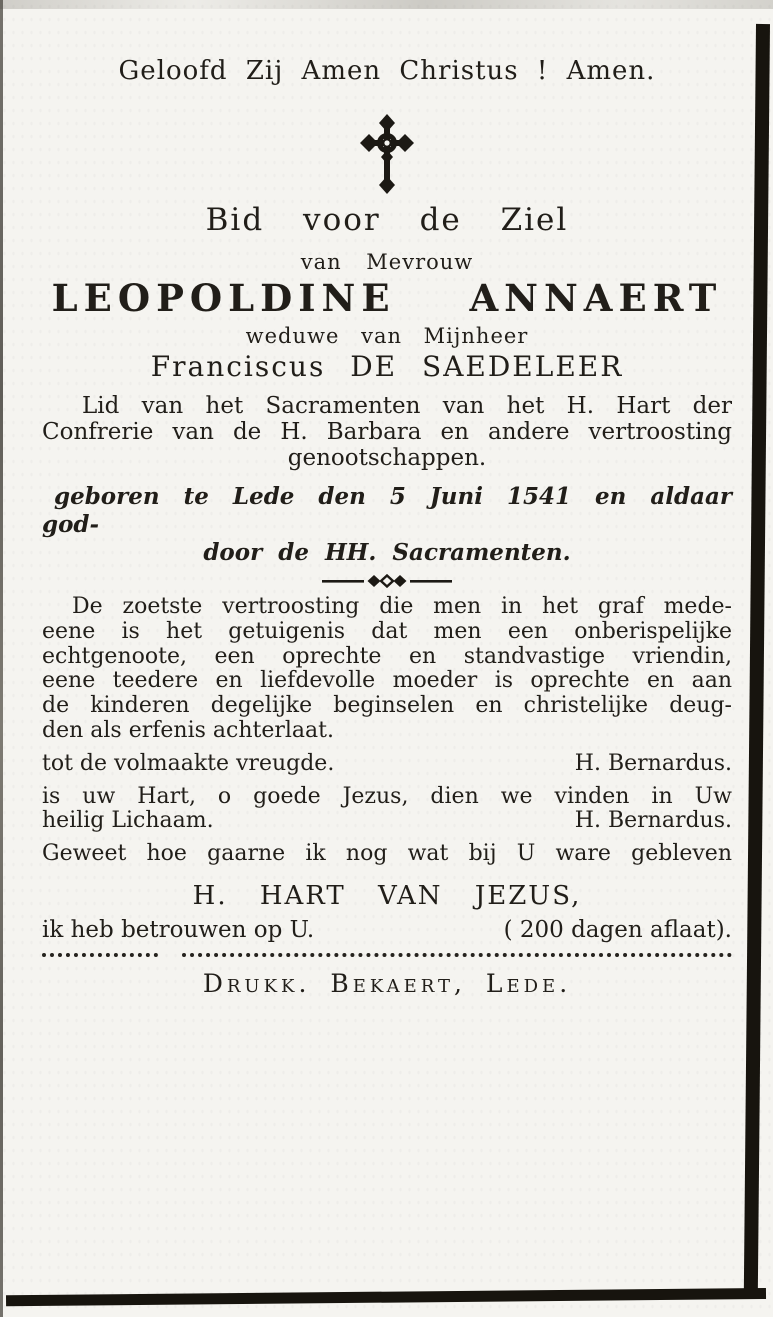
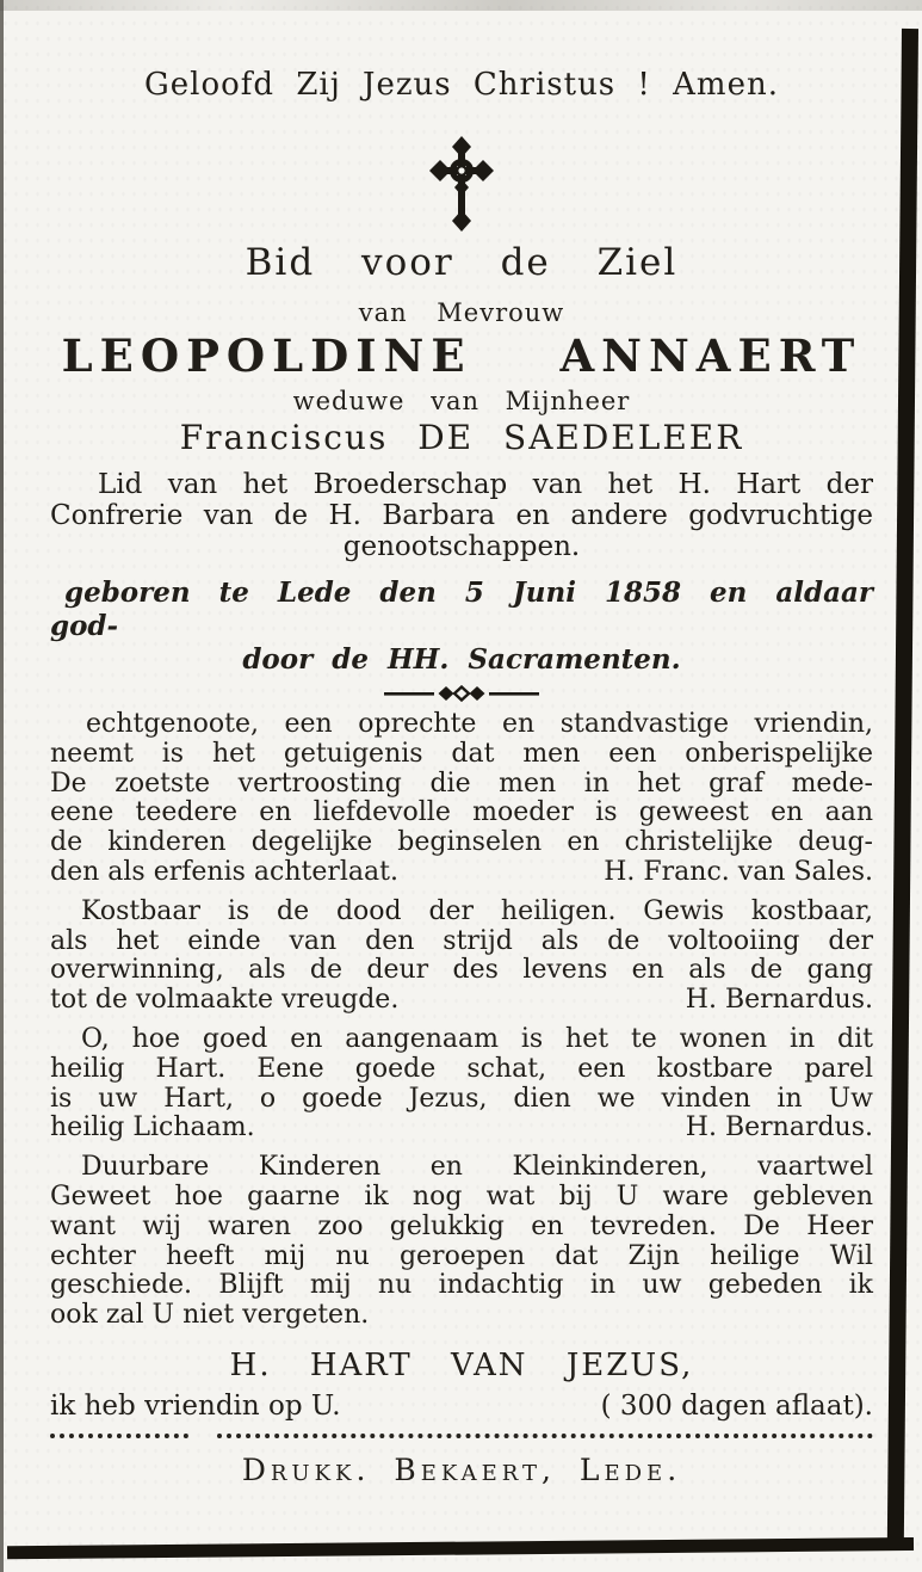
- Geloofd Zij Amen Christus ! Amen.
+ Geloofd Zij Jezus Christus ! Amen.
  Bid voor de Ziel
  van Mevrouw
  LEOPOLDINE ANNAERT
  weduwe van Mijnheer
  Franciscus DE SAEDELEER
- Lid van het Sacramenten van het H. Hart der
+ Lid van het Broederschap van het H. Hart der
- Confrerie van de H. Barbara en andere vertroosting
+ Confrerie van de H. Barbara en andere godvruchtige
  genootschappen.
- geboren te Lede den 5 Juni 1541 en aldaar god-
+ geboren te Lede den 5 Juni 1858 en aldaar god-
  door de HH. Sacramenten.
- De zoetste vertroosting die men in het graf mede-
+ echtgenoote, een oprechte en standvastige vriendin,
- eene is het getuigenis dat men een onberispelijke
+ neemt is het getuigenis dat men een onberispelijke
- echtgenoote, een oprechte en standvastige vriendin,
+ De zoetste vertroosting die men in het graf mede-
- eene teedere en liefdevolle moeder is oprechte en aan
+ eene teedere en liefdevolle moeder is geweest en aan
  de kinderen degelijke beginselen en christelijke deug-
  den als erfenis achterlaat.
+ H. Franc. van Sales.
+ Kostbaar is de dood der heiligen. Gewis kostbaar,
+ als het einde van den strijd als de voltooiing der
+ overwinning, als de deur des levens en als de gang
  tot de volmaakte vreugde.
  H. Bernardus.
+ O, hoe goed en aangenaam is het te wonen in dit
+ heilig Hart. Eene goede schat, een kostbare parel
  is uw Hart, o goede Jezus, dien we vinden in Uw
  heilig Lichaam.
  H. Bernardus.
+ Duurbare Kinderen en Kleinkinderen, vaartwel
  Geweet hoe gaarne ik nog wat bij U ware gebleven
+ want wij waren zoo gelukkig en tevreden. De Heer
+ echter heeft mij nu geroepen dat Zijn heilige Wil
+ geschiede. Blijft mij nu indachtig in uw gebeden ik
+ ook zal U niet vergeten.
  H. HART VAN JEZUS,
- ik heb betrouwen op U.
+ ik heb vriendin op U.
- ( 200 dagen aflaat).
+ ( 300 dagen aflaat).
  Drukk. Bekaert, Lede.
